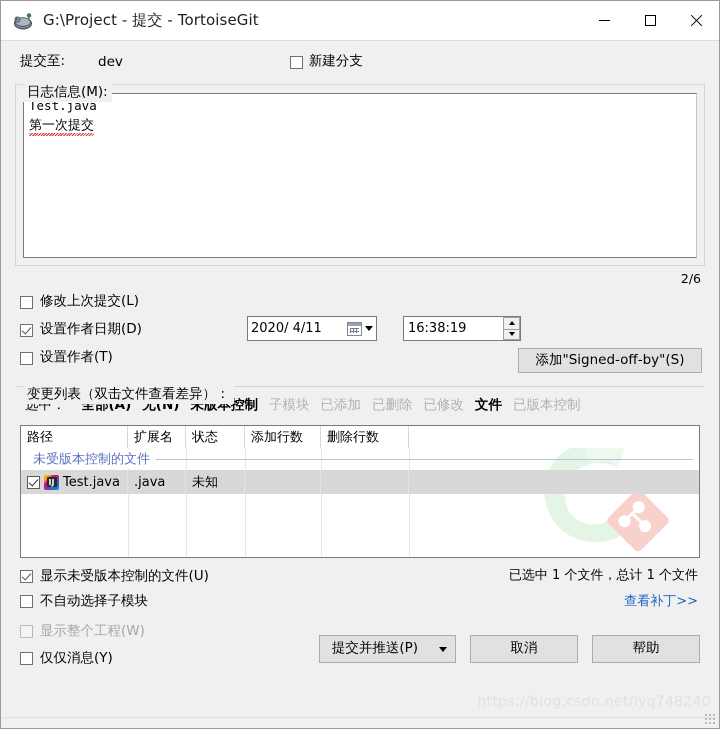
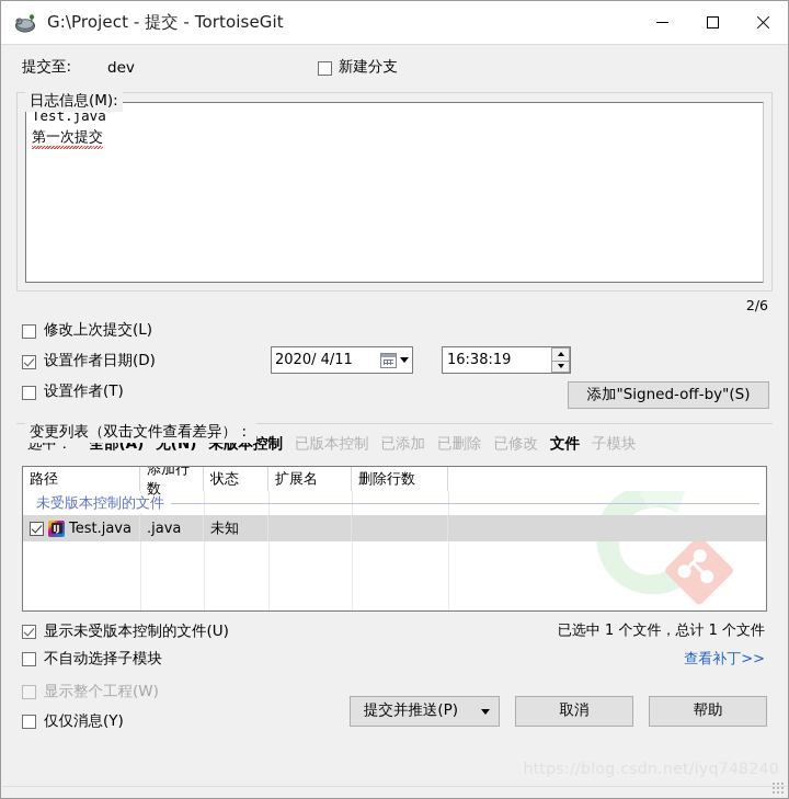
  G:\Project - 提交 - TortoiseGit
  提交至:
  dev
  新建分支
  日志信息(M):
  Test.java
  第一次提交
  2/6
  修改上次提交(L)
  设置作者日期(D)
  设置作者(T)
  2020/ 4/11
  16:38:19
  添加"Signed-off-by"(S)
  变更列表（双击文件查看差异）：
  选中：
  全部(A)
  无(N)
  未版本控制
- 子模块
+ 已版本控制
  已添加
  已删除
  已修改
  文件
- 已版本控制
+ 子模块
  路径
- 扩展名
+ 添加行数
  状态
- 添加行数
+ 扩展名
  删除行数
  未受版本控制的文件
  IJ
  Test.java
  .java
  未知
  显示未受版本控制的文件(U)
  不自动选择子模块
  已选中 1 个文件，总计 1 个文件
  查看补丁>>
  显示整个工程(W)
  仅仅消息(Y)
  提交并推送(P)
  取消
  帮助
